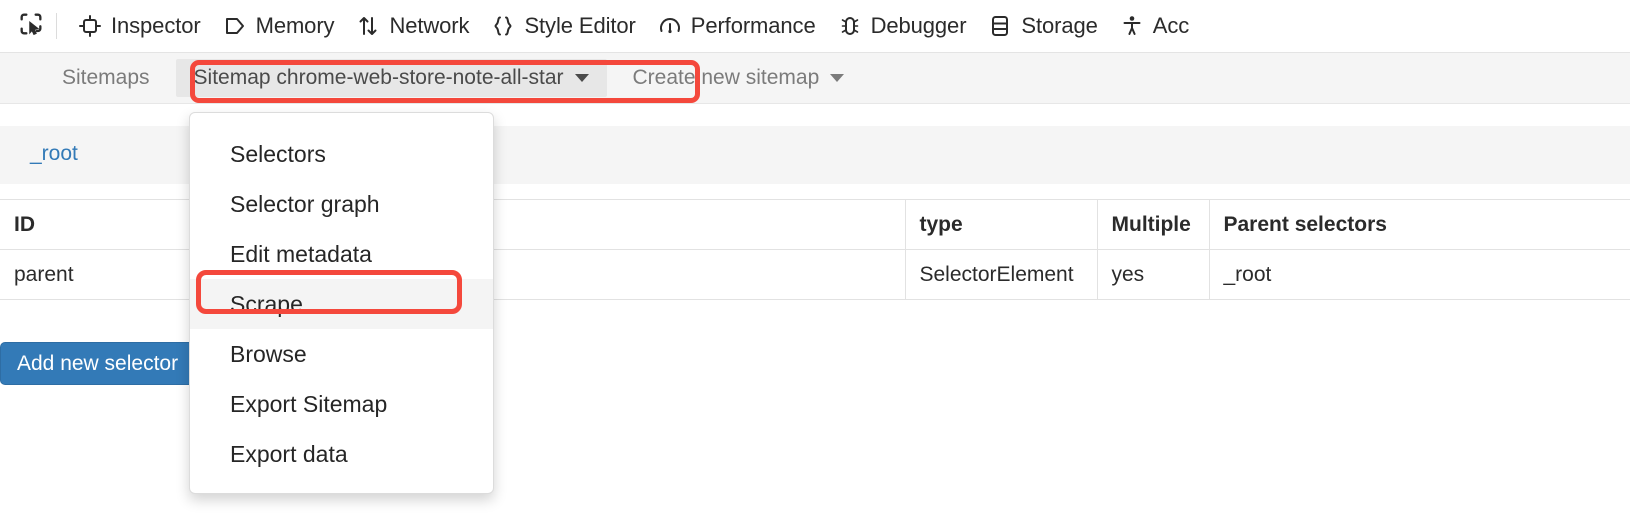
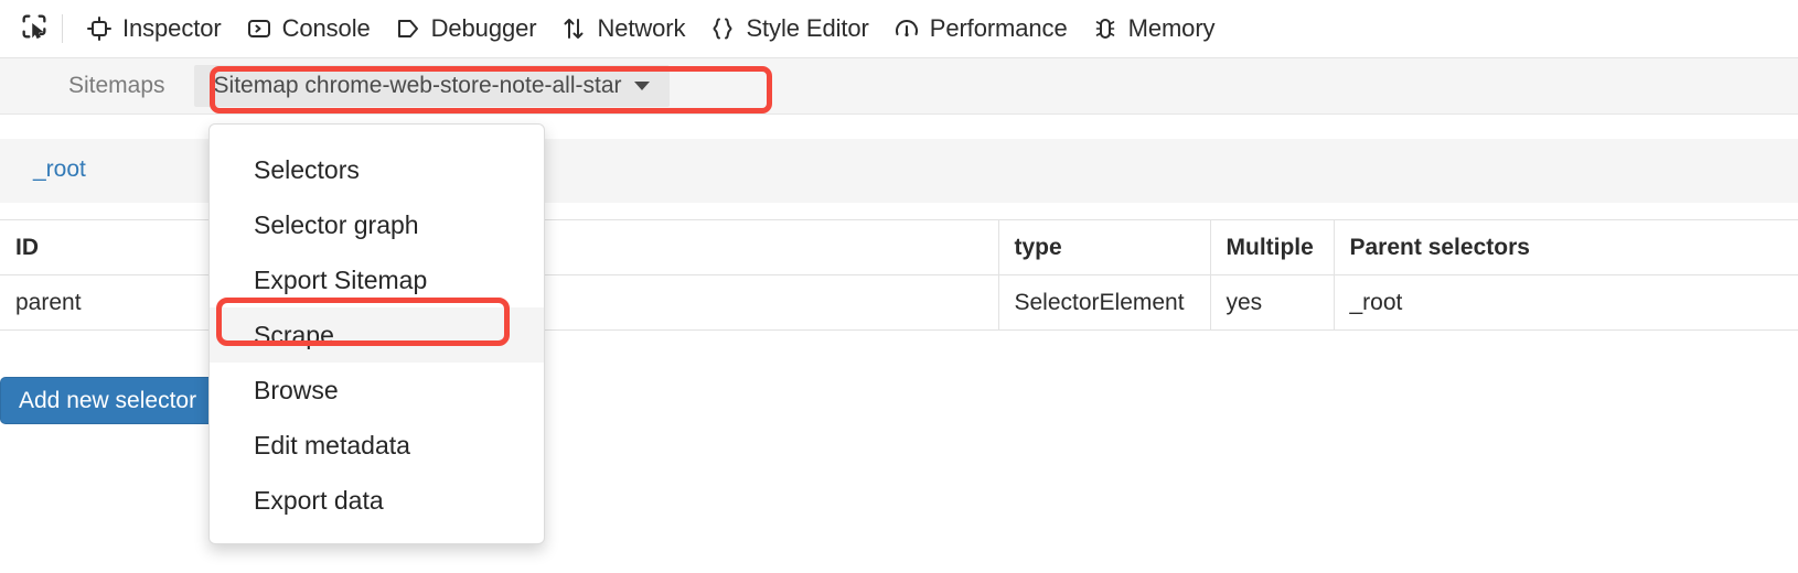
  Inspector
+ Console
- Memory
+ Debugger
  Network
  Style Editor
  Performance
- Debugger
+ Memory
- Storage
- Acc
  Sitemaps
  Sitemap chrome-web-store-note-all-star
- Create new sitemap
  _root
  ID	type	Multiple	Parent selectors
  parent	SelectorElement	yes	_root
  Add new selector
  Selectors
  Selector graph
- Edit metadata
+ Export Sitemap
  Scrape
  Browse
- Export Sitemap
+ Edit metadata
  Export data
